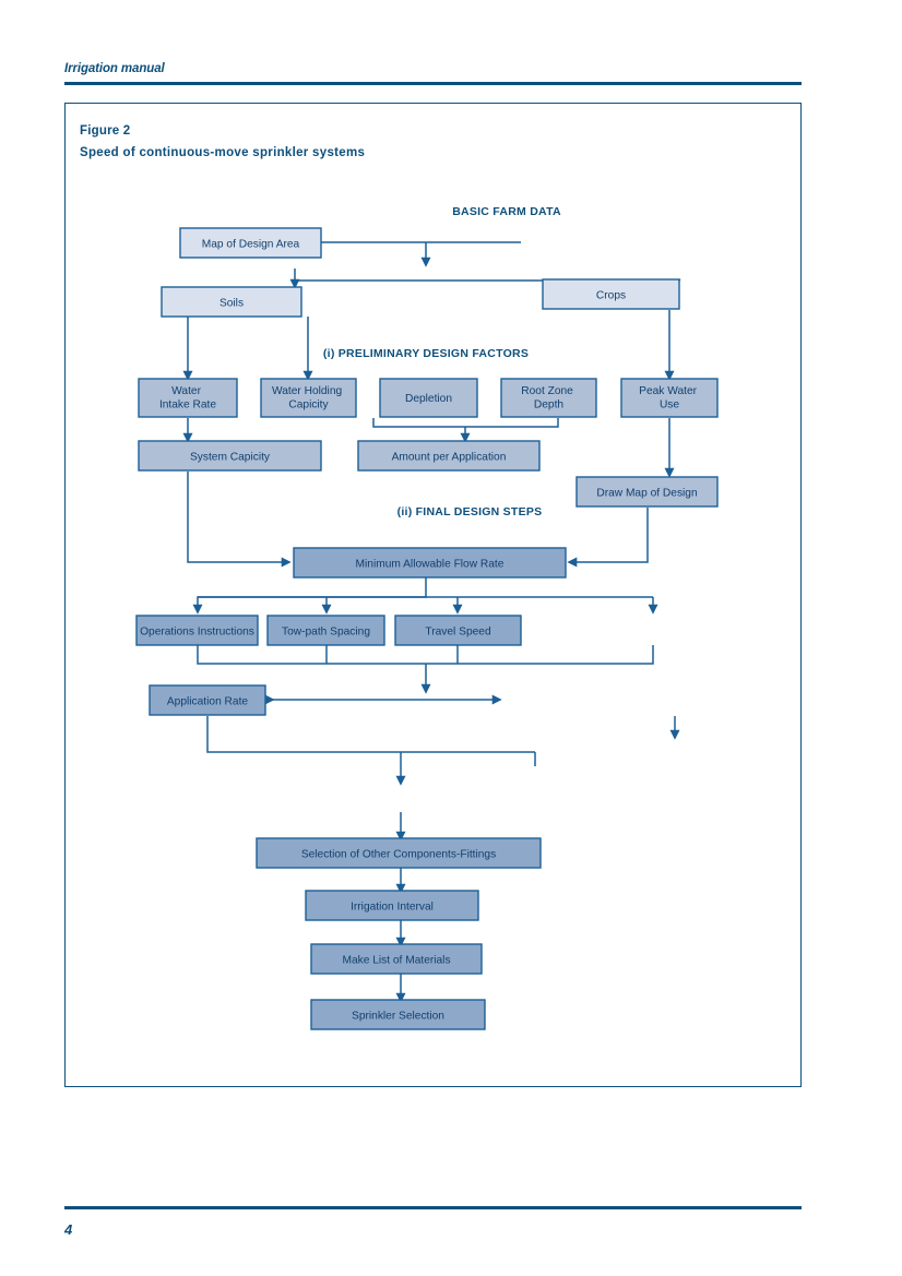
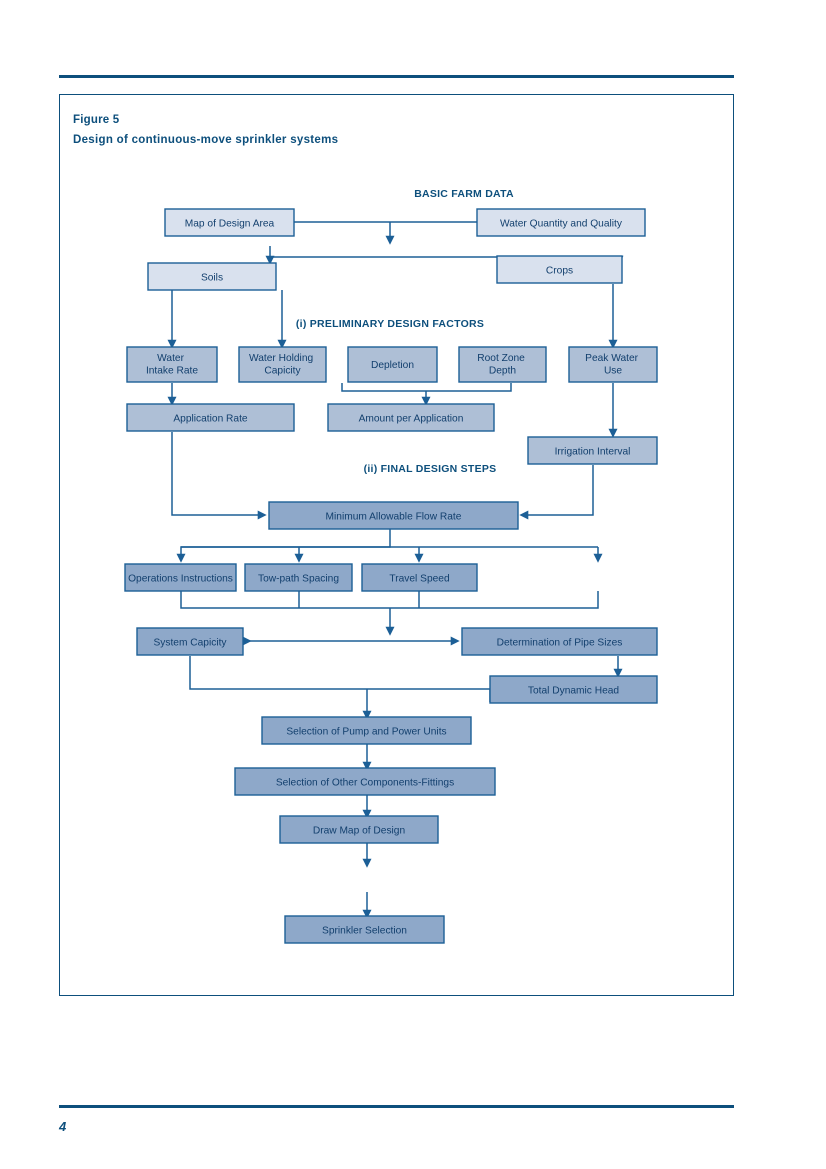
- Irrigation manual
- Figure 2
+ Figure 5
- Speed of continuous-move sprinkler systems
+ Design of continuous-move sprinkler systems
  BASIC FARM DATA
  (i) PRELIMINARY DESIGN FACTORS
  (ii) FINAL DESIGN STEPS
  Map of Design Area
+ Water Quantity and Quality
  Soils
  Crops
  Water Intake Rate
  Water Holding Capicity
  Depletion
  Root Zone Depth
  Peak Water Use
- System Capicity
+ Application Rate
  Amount per Application
- Draw Map of Design
+ Irrigation Interval
  Minimum Allowable Flow Rate
  Operations Instructions
  Tow-path Spacing
  Travel Speed
- Application Rate
+ System Capicity
+ Determination of Pipe Sizes
+ Total Dynamic Head
+ Selection of Pump and Power Units
  Selection of Other Components-Fittings
- Irrigation Interval
+ Draw Map of Design
- Make List of Materials
  Sprinkler Selection
  4
